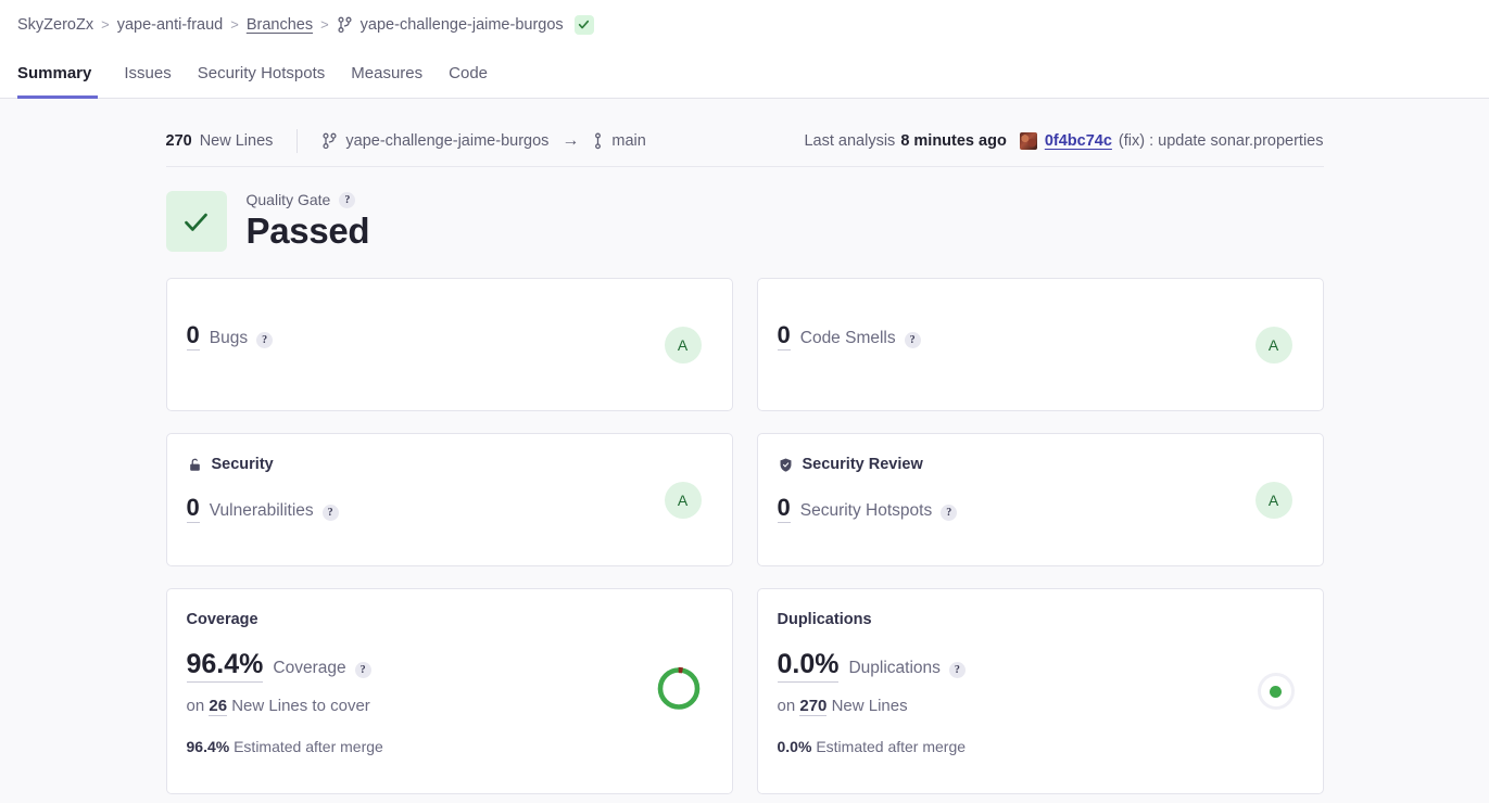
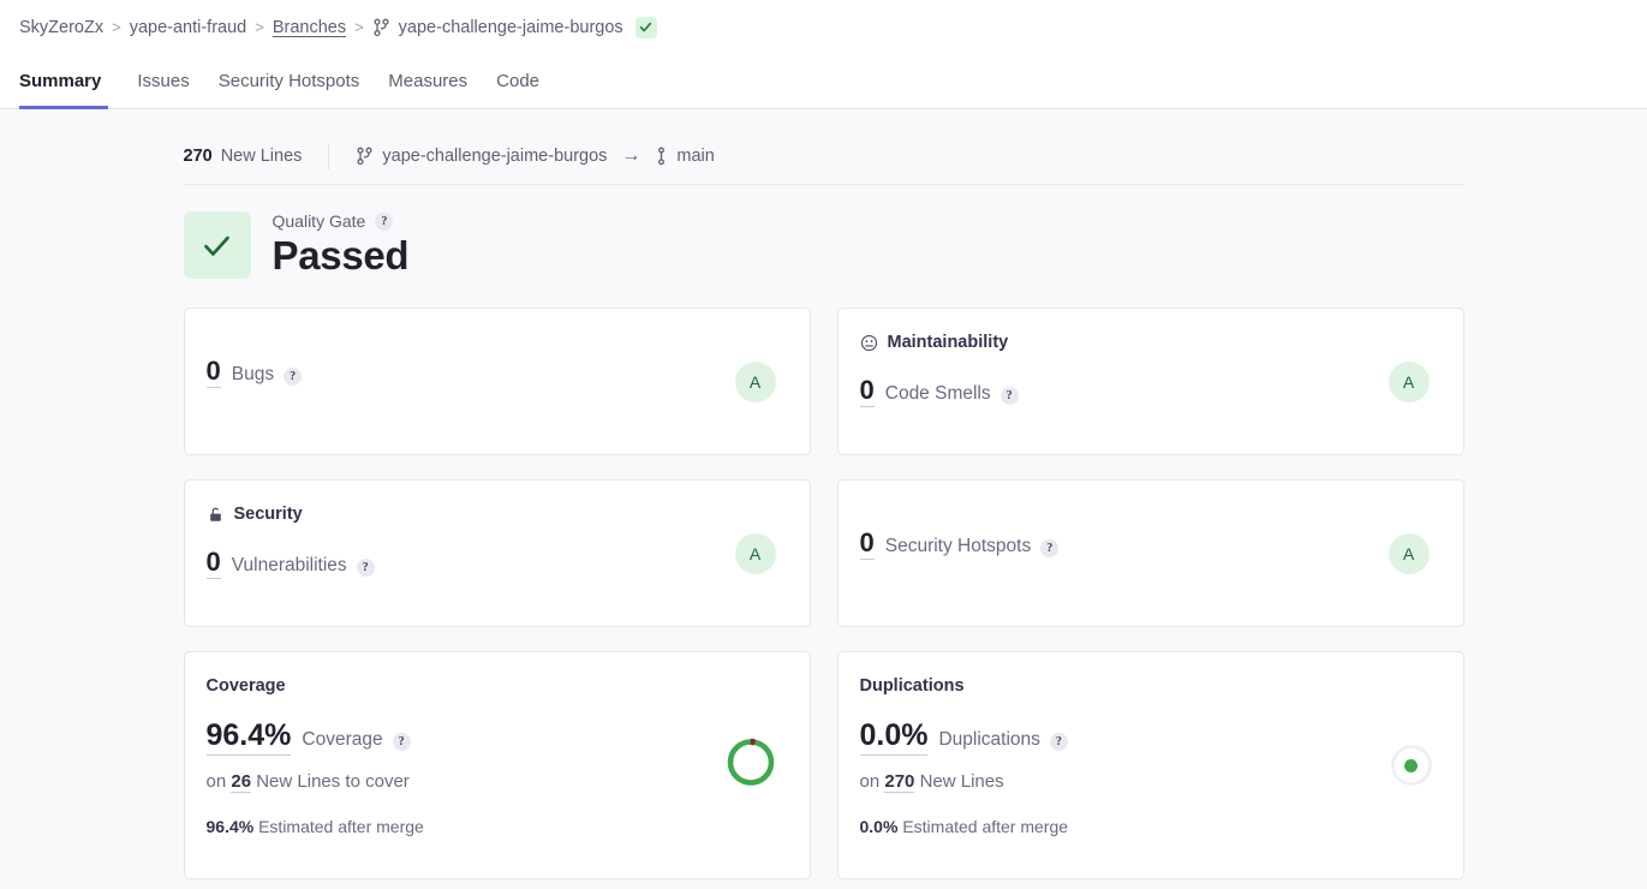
  SkyZeroZx
  >
  yape-anti-fraud
  >
  Branches
  >
  yape-challenge-jaime-burgos
  Summary
  Issues
  Security Hotspots
  Measures
  Code
  270
  New Lines
  yape-challenge-jaime-burgos
  →
  main
- Last analysis
- 8 minutes ago
- 0f4bc74c
- (fix) : update sonar.properties
  Quality Gate
  ?
  Passed
  0
  Bugs
  ?
  A
+ Maintainability
  0
  Code Smells
  ?
  A
  Security
  0
  Vulnerabilities
  ?
  A
- Security Review
  0
  Security Hotspots
  ?
  A
  Coverage
  96.4%
  Coverage
  ?
  on 26 New Lines to cover
  96.4% Estimated after merge
  Duplications
  0.0%
  Duplications
  ?
  on 270 New Lines
  0.0% Estimated after merge
